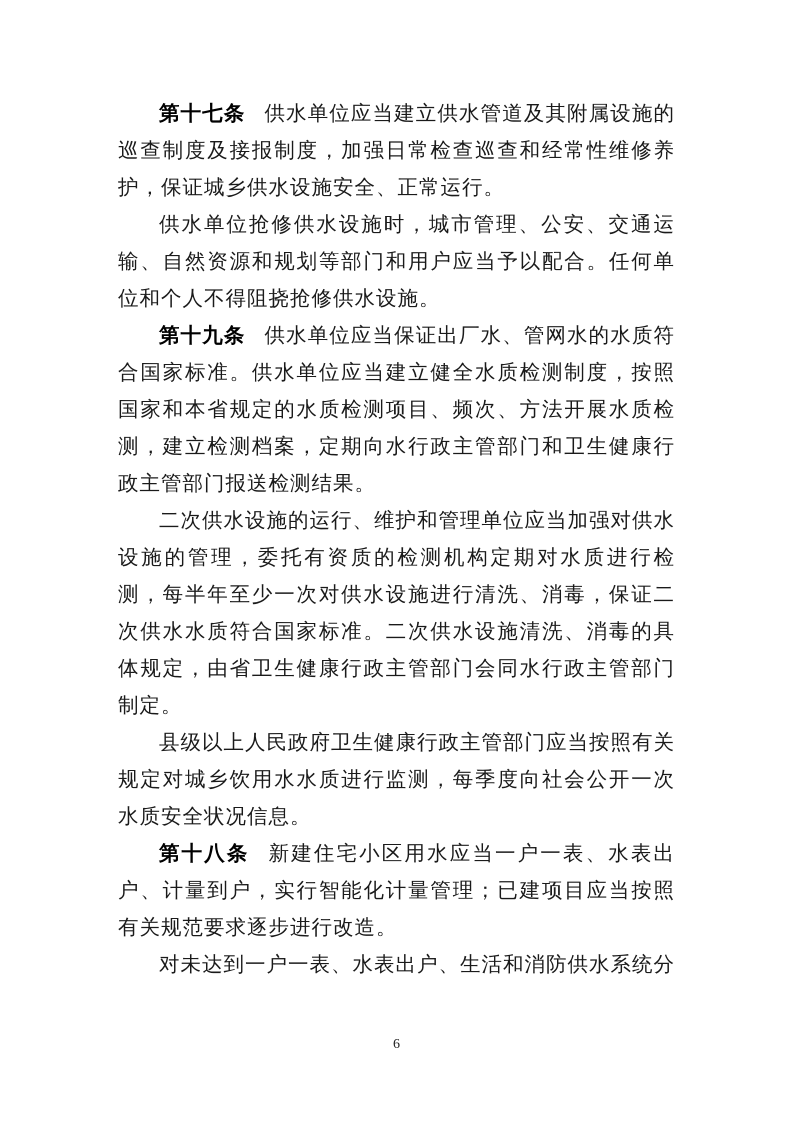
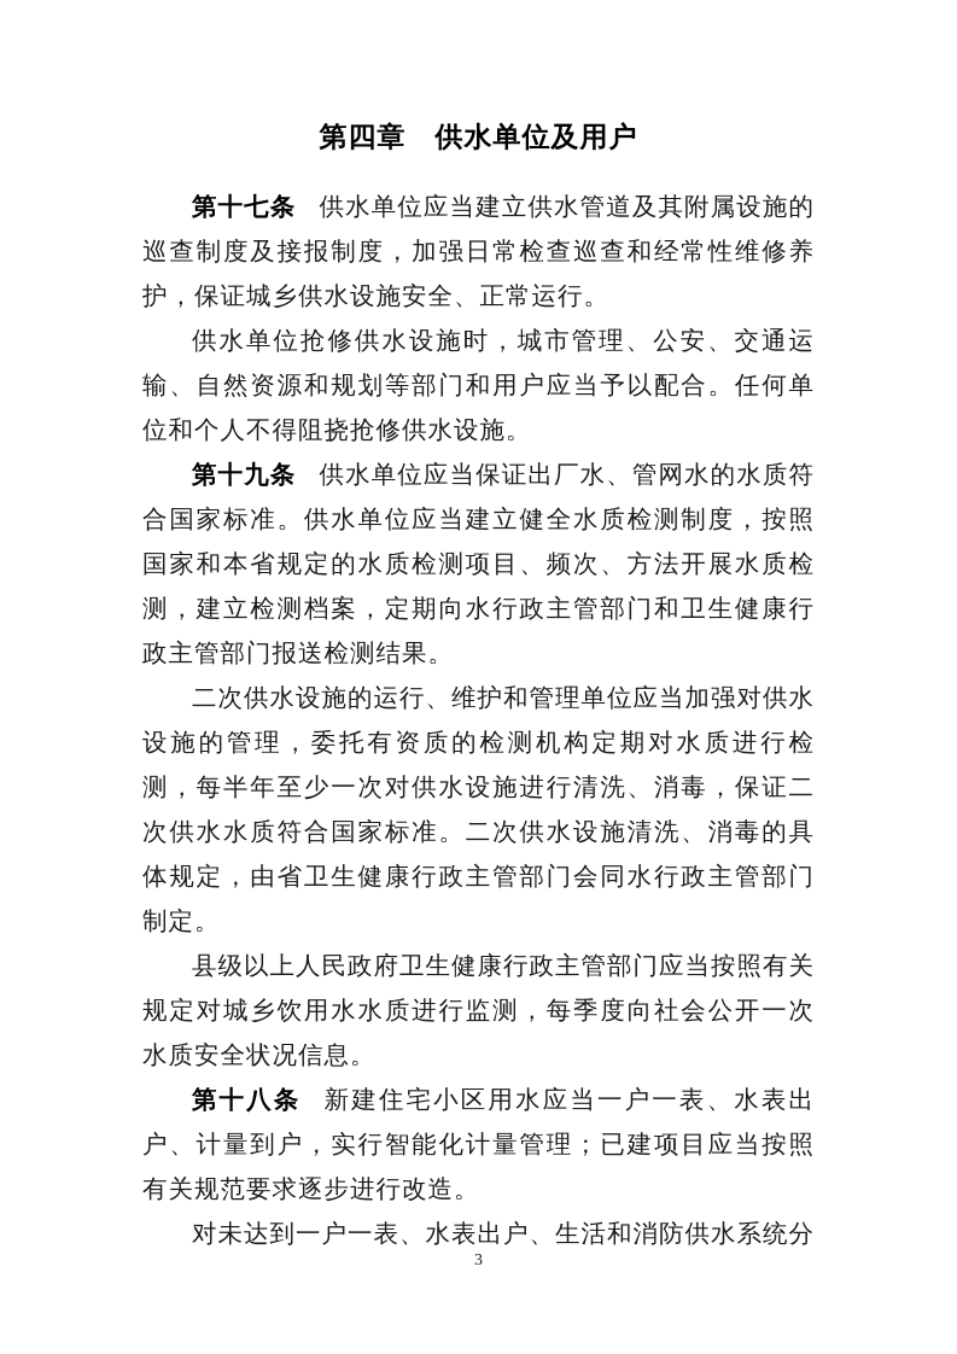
+ 第四章 供水单位及用户
  第十七条 供水单位应当建立供水管道及其附属设施的巡查制度及接报制度，加强日常检查巡查和经常性维修养护，保证城乡供水设施安全、正常运行。
  供水单位抢修供水设施时，城市管理、公安、交通运输、自然资源和规划等部门和用户应当予以配合。任何单位和个人不得阻挠抢修供水设施。
  第十九条 供水单位应当保证出厂水、管网水的水质符合国家标准。供水单位应当建立健全水质检测制度，按照国家和本省规定的水质检测项目、频次、方法开展水质检测，建立检测档案，定期向水行政主管部门和卫生健康行政主管部门报送检测结果。
  二次供水设施的运行、维护和管理单位应当加强对供水设施的管理，委托有资质的检测机构定期对水质进行检测，每半年至少一次对供水设施进行清洗、消毒，保证二次供水水质符合国家标准。二次供水设施清洗、消毒的具体规定，由省卫生健康行政主管部门会同水行政主管部门制定。
  县级以上人民政府卫生健康行政主管部门应当按照有关规定对城乡饮用水水质进行监测，每季度向社会公开一次水质安全状况信息。
  第十八条 新建住宅小区用水应当一户一表、水表出户、计量到户，实行智能化计量管理；已建项目应当按照有关规范要求逐步进行改造。
  对未达到一户一表、水表出户、生活和消防供水系统分
- 6
+ 3
